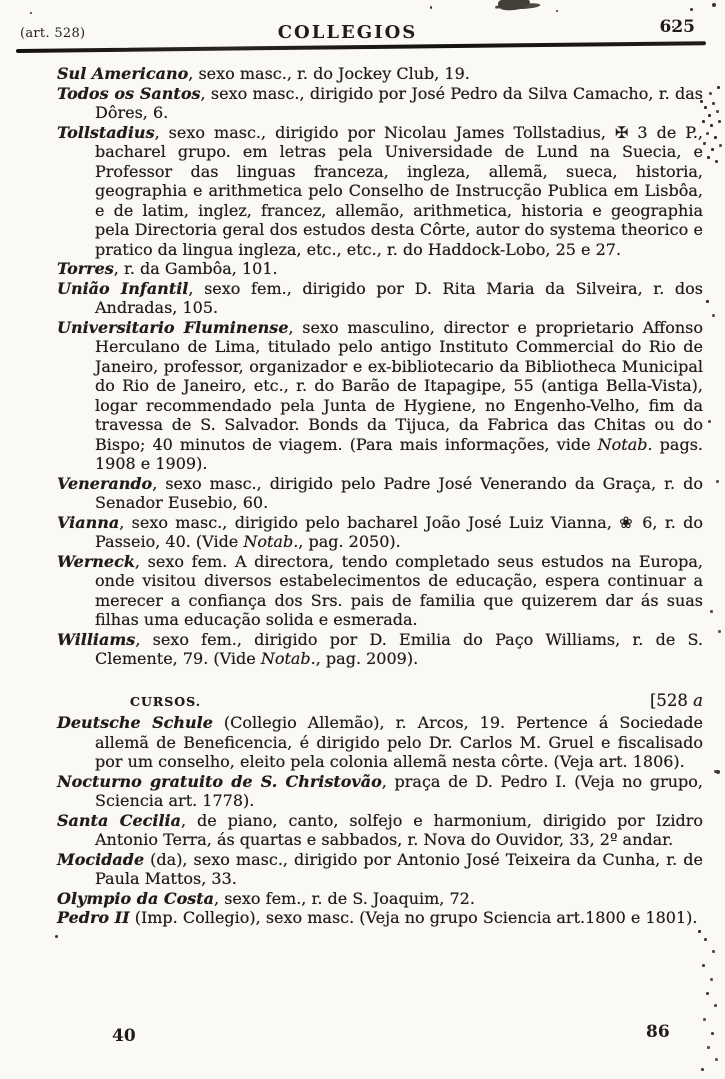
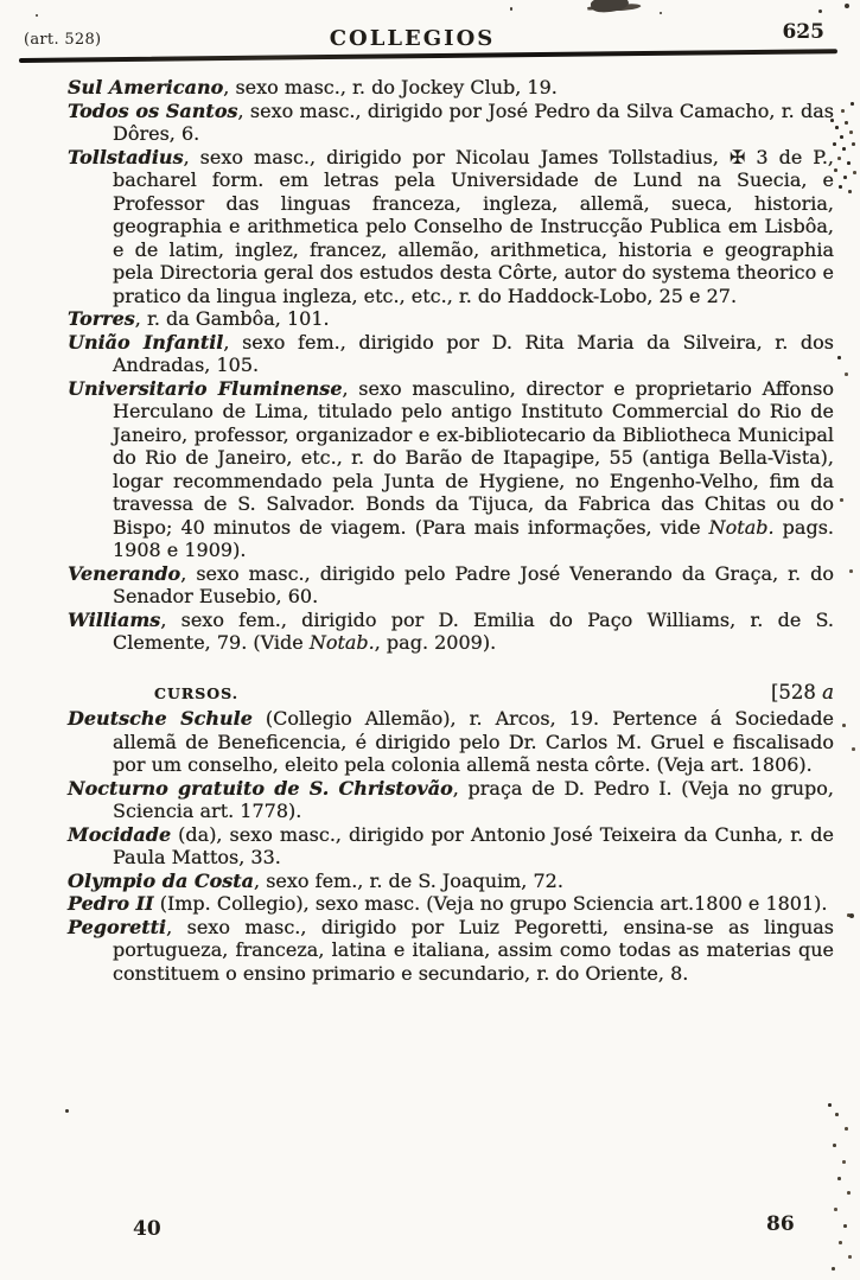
  (art. 528)
  COLLEGIOS
  625
  Sul Americano, sexo masc., r. do Jockey Club, 19.
  Todos os Santos, sexo masc., dirigido por José Pedro da Silva Camacho, r. das Dôres, 6.
- Tollstadius, sexo masc., dirigido por Nicolau James Tollstadius, ✠ 3 de P., bacharel grupo. em letras pela Universidade de Lund na Suecia, e Professor das linguas franceza, ingleza, allemã, sueca, historia, geographia e arithmetica pelo Conselho de Instrucção Publica em Lisbôa, e de latim, inglez, francez, allemão, arithmetica, historia e geographia pela Directoria geral dos estudos desta Côrte, autor do systema theorico e pratico da lingua ingleza, etc., etc., r. do Haddock-Lobo, 25 e 27.
+ Tollstadius, sexo masc., dirigido por Nicolau James Tollstadius, ✠ 3 de P., bacharel form. em letras pela Universidade de Lund na Suecia, e Professor das linguas franceza, ingleza, allemã, sueca, historia, geographia e arithmetica pelo Conselho de Instrucção Publica em Lisbôa, e de latim, inglez, francez, allemão, arithmetica, historia e geographia pela Directoria geral dos estudos desta Côrte, autor do systema theorico e pratico da lingua ingleza, etc., etc., r. do Haddock-Lobo, 25 e 27.
  Torres, r. da Gambôa, 101.
  União Infantil, sexo fem., dirigido por D. Rita Maria da Silveira, r. dos Andradas, 105.
  Universitario Fluminense, sexo masculino, director e proprietario Affonso Herculano de Lima, titulado pelo antigo Instituto Commercial do Rio de Janeiro, professor, organizador e ex-bibliotecario da Bibliotheca Municipal do Rio de Janeiro, etc., r. do Barão de Itapagipe, 55 (antiga Bella-Vista), logar recommendado pela Junta de Hygiene, no Engenho-Velho, fim da travessa de S. Salvador. Bonds da Tijuca, da Fabrica das Chitas ou do Bispo; 40 minutos de viagem. (Para mais informações, vide Notab. pags. 1908 e 1909).
  Venerando, sexo masc., dirigido pelo Padre José Venerando da Graça, r. do Senador Eusebio, 60.
- Vianna, sexo masc., dirigido pelo bacharel João José Luiz Vianna, ❀ 6, r. do Passeio, 40. (Vide Notab., pag. 2050).
- Werneck, sexo fem. A directora, tendo completado seus estudos na Europa, onde visitou diversos estabelecimentos de educação, espera continuar a merecer a confiança dos Srs. pais de familia que quizerem dar ás suas filhas uma educação solida e esmerada.
  Williams, sexo fem., dirigido por D. Emilia do Paço Williams, r. de S. Clemente, 79. (Vide Notab., pag. 2009).
  CURSOS.
  [528 a
  Deutsche Schule (Collegio Allemão), r. Arcos, 19. Pertence á Sociedade allemã de Beneficencia, é dirigido pelo Dr. Carlos M. Gruel e fiscalisado por um conselho, eleito pela colonia allemã nesta côrte. (Veja art. 1806).
  Nocturno gratuito de S. Christovão, praça de D. Pedro I. (Veja no grupo, Sciencia art. 1778).
- Santa Cecilia, de piano, canto, solfejo e harmonium, dirigido por Izidro Antonio Terra, ás quartas e sabbados, r. Nova do Ouvidor, 33, 2º andar.
  Mocidade (da), sexo masc., dirigido por Antonio José Teixeira da Cunha, r. de Paula Mattos, 33.
  Olympio da Costa, sexo fem., r. de S. Joaquim, 72.
  Pedro II (Imp. Collegio), sexo masc. (Veja no grupo Sciencia art.1800 e 1801).
+ Pegoretti, sexo masc., dirigido por Luiz Pegoretti, ensina-se as linguas portugueza, franceza, latina e italiana, assim como todas as materias que constituem o ensino primario e secundario, r. do Oriente, 8.
  40
  86
